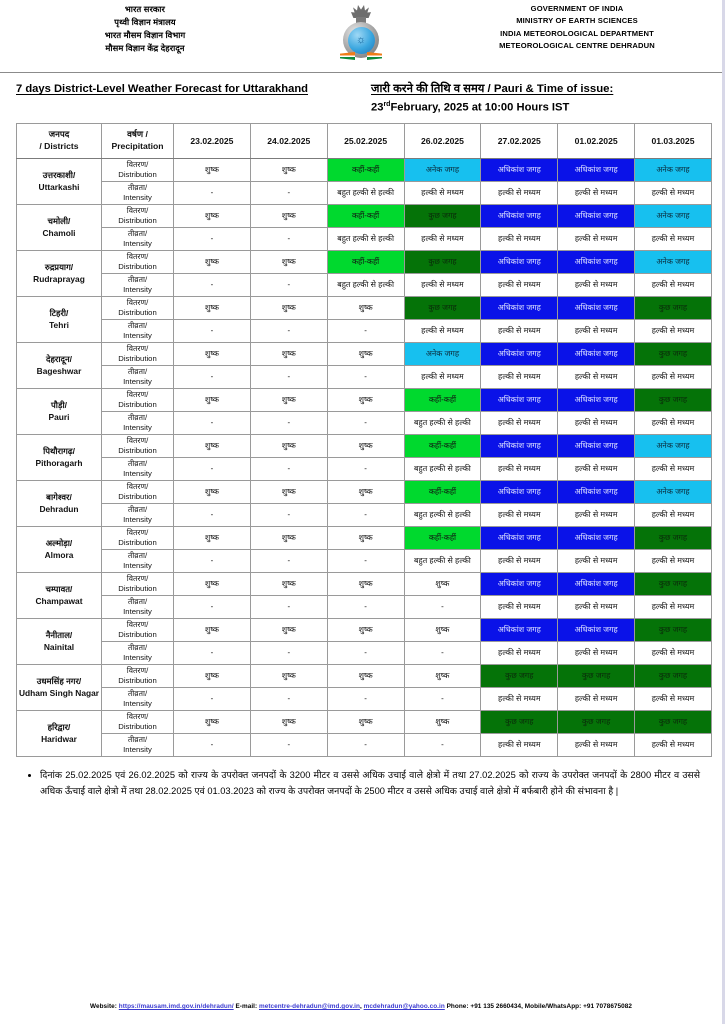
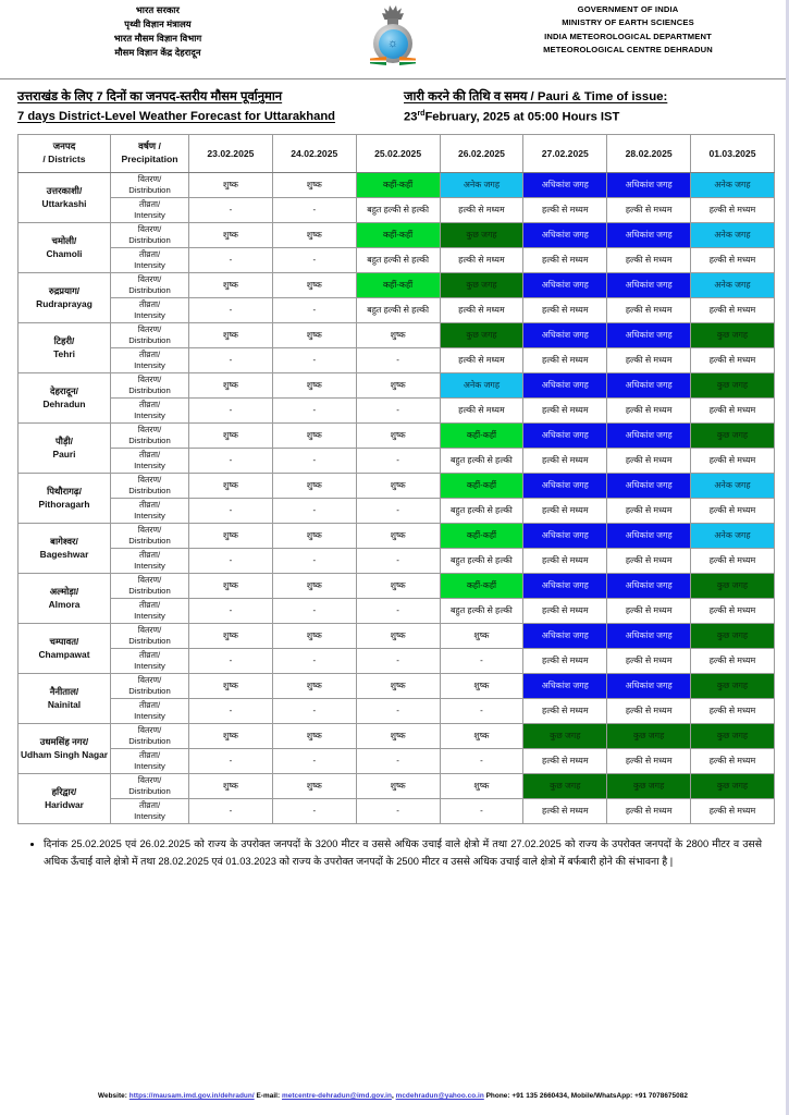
  भारत सरकार
  पृथ्वी विज्ञान मंत्रालय
  भारत मौसम विज्ञान विभाग
  मौसम विज्ञान केंद्र देहरादून
  ☼
  GOVERNMENT OF INDIA
  MINISTRY OF EARTH SCIENCES
  INDIA METEOROLOGICAL DEPARTMENT
  METEOROLOGICAL CENTRE DEHRADUN
+ उत्तराखंड के लिए 7 दिनों का जनपद-स्तरीय मौसम पूर्वानुमान
  7 days District-Level Weather Forecast for Uttarakhand
  जारी करने की तिथि व समय / Pauri & Time of issue:
- 23 February, 2025 at 10:00 Hours IST
+ 23 February, 2025 at 05:00 Hours IST
- जनपद / Districts	वर्षण / Precipitation	23.02.2025	24.02.2025	25.02.2025	26.02.2025	27.02.2025	01.02.2025	01.03.2025
+ जनपद / Districts	वर्षण / Precipitation	23.02.2025	24.02.2025	25.02.2025	26.02.2025	27.02.2025	28.02.2025	01.03.2025
  उत्तरकाशी/Uttarkashi	वितरण/Distribution	शुष्क	शुष्क	कहीं-कहीं	अनेक जगह	अधिकांश जगह	अधिकांश जगह	अनेक जगह
  तीव्रता/Intensity	-	-	बहुत हल्की से हल्की	हल्की से मध्यम	हल्की से मध्यम	हल्की से मध्यम	हल्की से मध्यम
  चमोली/Chamoli	वितरण/Distribution	शुष्क	शुष्क	कहीं-कहीं	कुछ जगह	अधिकांश जगह	अधिकांश जगह	अनेक जगह
  तीव्रता/Intensity	-	-	बहुत हल्की से हल्की	हल्की से मध्यम	हल्की से मध्यम	हल्की से मध्यम	हल्की से मध्यम
  रुद्रप्रयाग/Rudraprayag	वितरण/Distribution	शुष्क	शुष्क	कहीं-कहीं	कुछ जगह	अधिकांश जगह	अधिकांश जगह	अनेक जगह
  तीव्रता/Intensity	-	-	बहुत हल्की से हल्की	हल्की से मध्यम	हल्की से मध्यम	हल्की से मध्यम	हल्की से मध्यम
  टिहरी/Tehri	वितरण/Distribution	शुष्क	शुष्क	शुष्क	कुछ जगह	अधिकांश जगह	अधिकांश जगह	कुछ जगह
  तीव्रता/Intensity	-	-	-	हल्की से मध्यम	हल्की से मध्यम	हल्की से मध्यम	हल्की से मध्यम
- देहरादून/Bageshwar	वितरण/Distribution	शुष्क	शुष्क	शुष्क	अनेक जगह	अधिकांश जगह	अधिकांश जगह	कुछ जगह
+ देहरादून/Dehradun	वितरण/Distribution	शुष्क	शुष्क	शुष्क	अनेक जगह	अधिकांश जगह	अधिकांश जगह	कुछ जगह
  तीव्रता/Intensity	-	-	-	हल्की से मध्यम	हल्की से मध्यम	हल्की से मध्यम	हल्की से मध्यम
  पौड़ी/Pauri	वितरण/Distribution	शुष्क	शुष्क	शुष्क	कहीं-कहीं	अधिकांश जगह	अधिकांश जगह	कुछ जगह
  तीव्रता/Intensity	-	-	-	बहुत हल्की से हल्की	हल्की से मध्यम	हल्की से मध्यम	हल्की से मध्यम
  पिथौरागढ़/Pithoragarh	वितरण/Distribution	शुष्क	शुष्क	शुष्क	कहीं-कहीं	अधिकांश जगह	अधिकांश जगह	अनेक जगह
  तीव्रता/Intensity	-	-	-	बहुत हल्की से हल्की	हल्की से मध्यम	हल्की से मध्यम	हल्की से मध्यम
- बागेश्वर/Dehradun	वितरण/Distribution	शुष्क	शुष्क	शुष्क	कहीं-कहीं	अधिकांश जगह	अधिकांश जगह	अनेक जगह
+ बागेश्वर/Bageshwar	वितरण/Distribution	शुष्क	शुष्क	शुष्क	कहीं-कहीं	अधिकांश जगह	अधिकांश जगह	अनेक जगह
  तीव्रता/Intensity	-	-	-	बहुत हल्की से हल्की	हल्की से मध्यम	हल्की से मध्यम	हल्की से मध्यम
  अल्मोड़ा/Almora	वितरण/Distribution	शुष्क	शुष्क	शुष्क	कहीं-कहीं	अधिकांश जगह	अधिकांश जगह	कुछ जगह
  तीव्रता/Intensity	-	-	-	बहुत हल्की से हल्की	हल्की से मध्यम	हल्की से मध्यम	हल्की से मध्यम
  चम्पावत/Champawat	वितरण/Distribution	शुष्क	शुष्क	शुष्क	शुष्क	अधिकांश जगह	अधिकांश जगह	कुछ जगह
  तीव्रता/Intensity	-	-	-	-	हल्की से मध्यम	हल्की से मध्यम	हल्की से मध्यम
  नैनीताल/Nainital	वितरण/Distribution	शुष्क	शुष्क	शुष्क	शुष्क	अधिकांश जगह	अधिकांश जगह	कुछ जगह
  तीव्रता/Intensity	-	-	-	-	हल्की से मध्यम	हल्की से मध्यम	हल्की से मध्यम
  उधमसिंह नगर/Udham Singh Nagar	वितरण/Distribution	शुष्क	शुष्क	शुष्क	शुष्क	कुछ जगह	कुछ जगह	कुछ जगह
  तीव्रता/Intensity	-	-	-	-	हल्की से मध्यम	हल्की से मध्यम	हल्की से मध्यम
  हरिद्वार/Haridwar	वितरण/Distribution	शुष्क	शुष्क	शुष्क	शुष्क	कुछ जगह	कुछ जगह	कुछ जगह
  तीव्रता/Intensity	-	-	-	-	हल्की से मध्यम	हल्की से मध्यम	हल्की से मध्यम
  दिनांक 25.02.2025 एवं 26.02.2025 को राज्य के उपरोक्त जनपदों के 3200 मीटर व उससे अधिक उचाई वाले क्षेत्रो में तथा 27.02.2025 को राज्य के उपरोक्त जनपदों के 2800 मीटर व उससे अधिक ऊँचाई वाले क्षेत्रो में तथा 28.02.2025 एवं 01.03.2023 को राज्य के उपरोक्त जनपदों के 2500 मीटर व उससे अधिक उचाई वाले क्षेत्रो में बर्फबारी होने की संभावना है |
